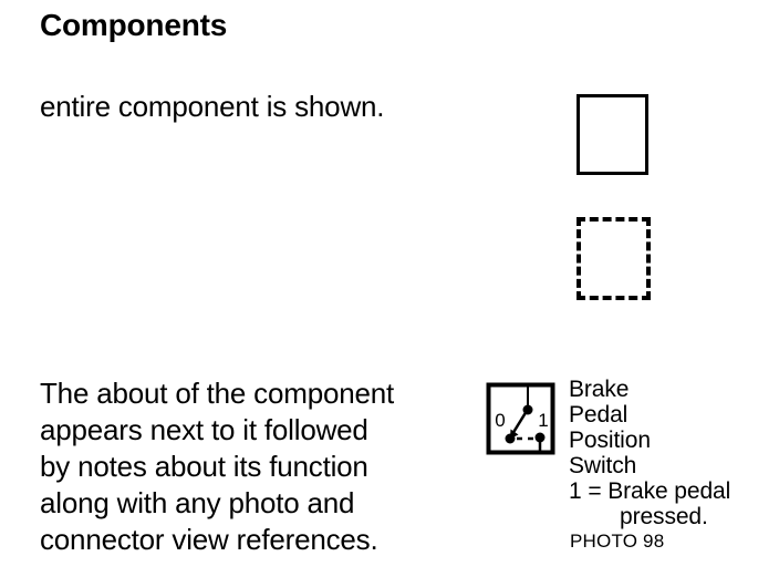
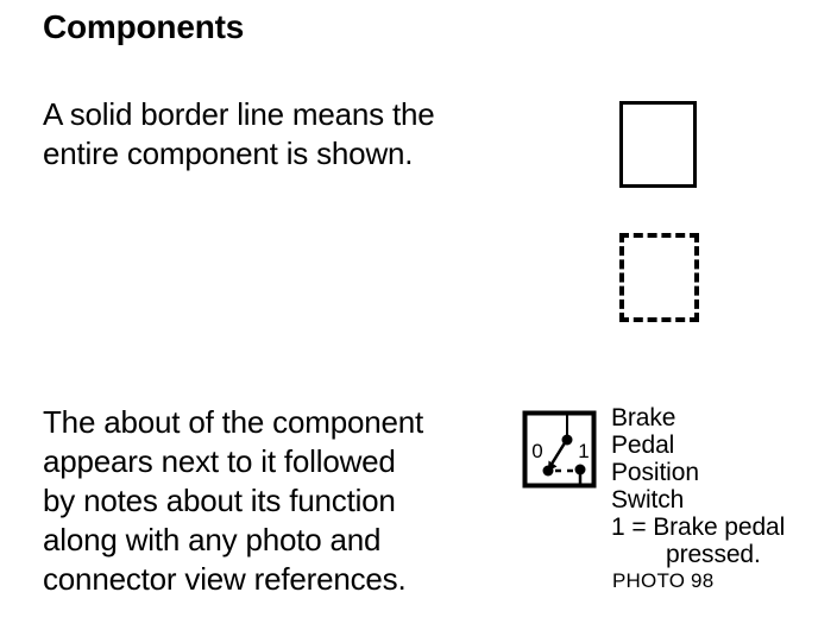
  Components
+ A solid border line means the
  entire component is shown.
  The about of the component
  appears next to it followed
  by notes about its function
  along with any photo and
  connector view references.
  0
  1
  Brake
  Pedal
  Position
  Switch
  1 = Brake pedal
  pressed.
  PHOTO 98
